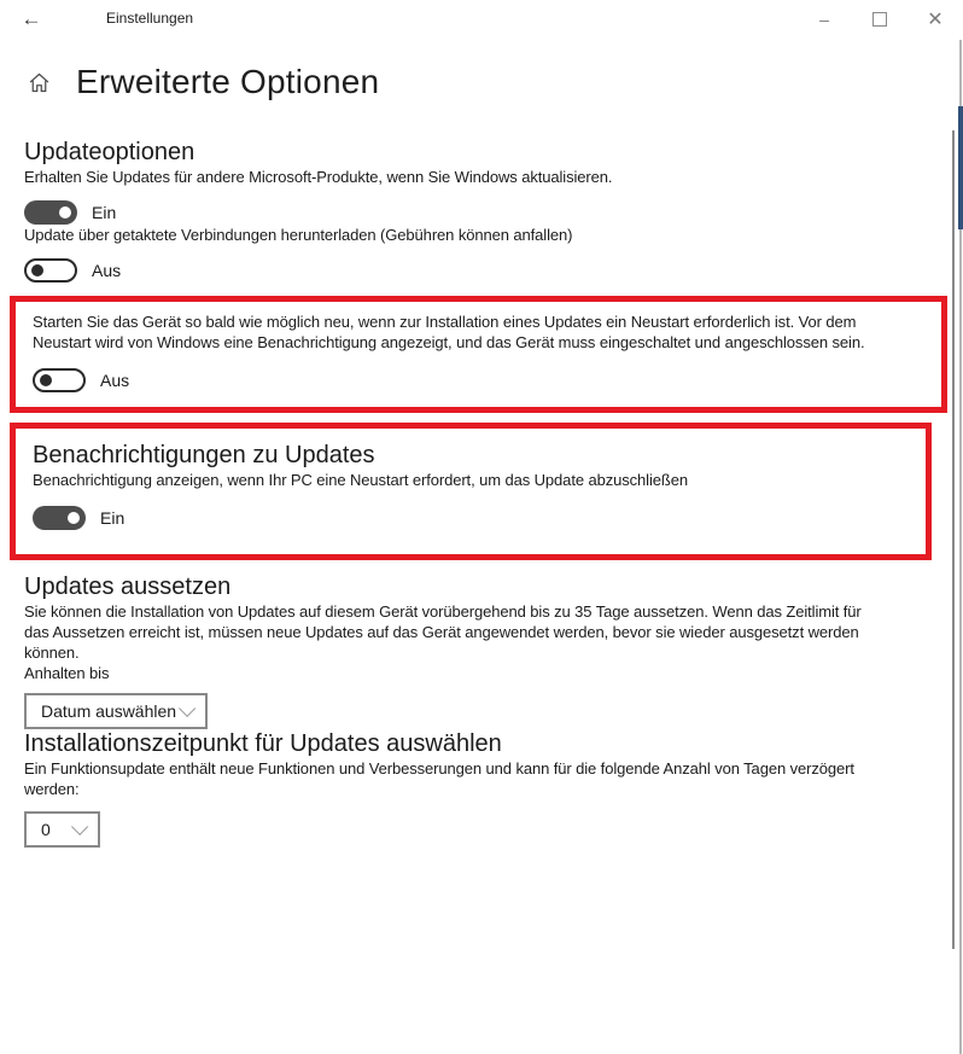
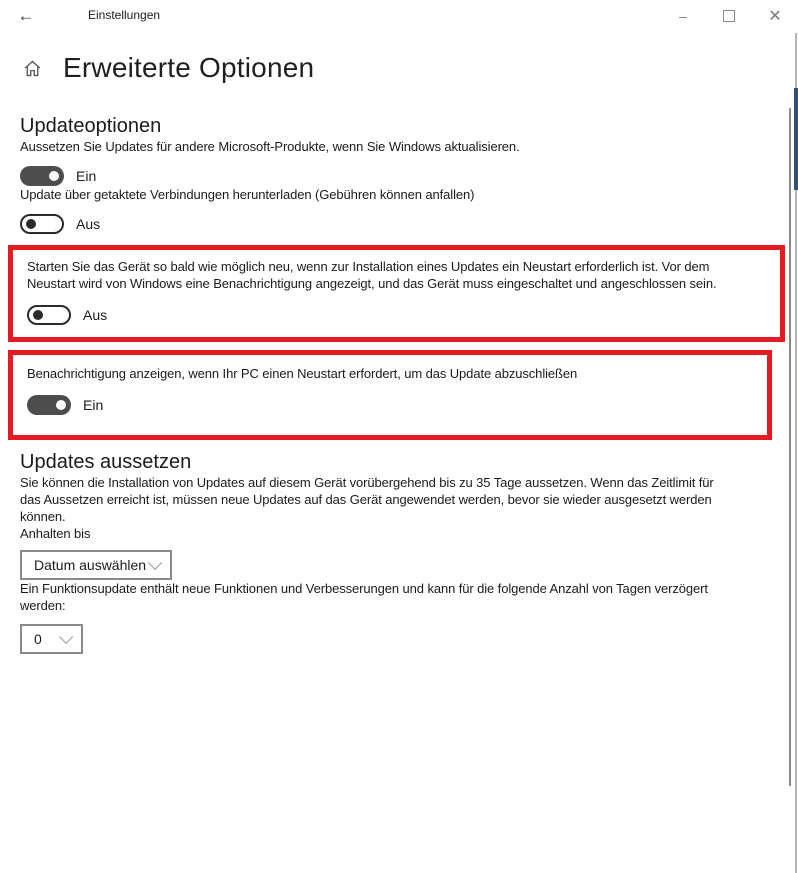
  ←
  Einstellungen
  –
  ✕
  Erweiterte Optionen
  Updateoptionen
- Erhalten Sie Updates für andere Microsoft-Produkte, wenn Sie Windows aktualisieren.
+ Aussetzen Sie Updates für andere Microsoft-Produkte, wenn Sie Windows aktualisieren.
  Ein
  Update über getaktete Verbindungen herunterladen (Gebühren können anfallen)
  Aus
  Starten Sie das Gerät so bald wie möglich neu, wenn zur Installation eines Updates ein Neustart erforderlich ist. Vor dem
  Neustart wird von Windows eine Benachrichtigung angezeigt, und das Gerät muss eingeschaltet und angeschlossen sein.
  Aus
- Benachrichtigungen zu Updates
- Benachrichtigung anzeigen, wenn Ihr PC eine Neustart erfordert, um das Update abzuschließen
+ Benachrichtigung anzeigen, wenn Ihr PC einen Neustart erfordert, um das Update abzuschließen
  Ein
  Updates aussetzen
  Sie können die Installation von Updates auf diesem Gerät vorübergehend bis zu 35 Tage aussetzen. Wenn das Zeitlimit für
  das Aussetzen erreicht ist, müssen neue Updates auf das Gerät angewendet werden, bevor sie wieder ausgesetzt werden
  können.
  Anhalten bis
  Datum auswählen
- Installationszeitpunkt für Updates auswählen
  Ein Funktionsupdate enthält neue Funktionen und Verbesserungen und kann für die folgende Anzahl von Tagen verzögert
  werden:
  0
